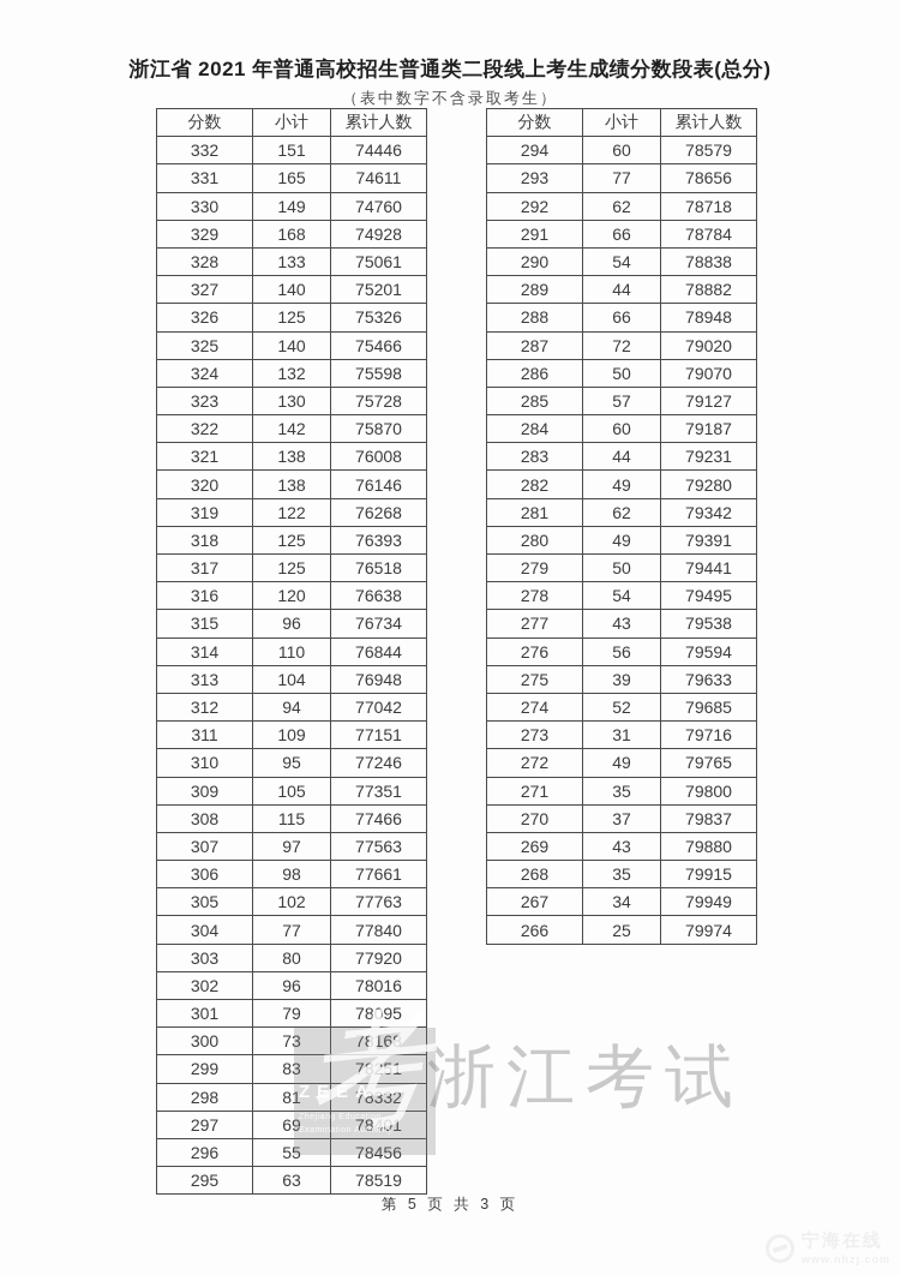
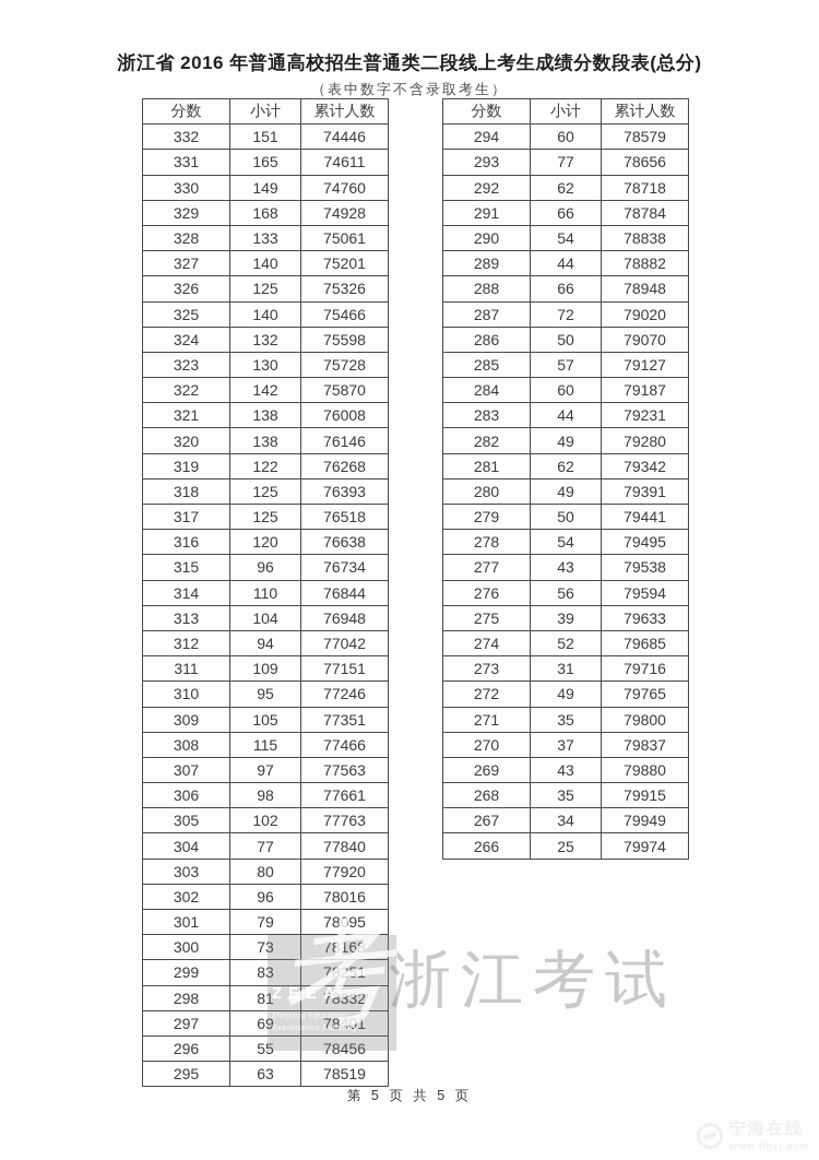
- 浙江省 2021 年普通高校招生普通类二段线上考生成绩分数段表(总分)
+ 浙江省 2016 年普通高校招生普通类二段线上考生成绩分数段表(总分)
  （表中数字不含录取考生）
  浙江考试
  分数	小计	累计人数
  332	151	74446
  331	165	74611
  330	149	74760
  329	168	74928
  328	133	75061
  327	140	75201
  326	125	75326
  325	140	75466
  324	132	75598
  323	130	75728
  322	142	75870
  321	138	76008
  320	138	76146
  319	122	76268
  318	125	76393
  317	125	76518
  316	120	76638
  315	96	76734
  314	110	76844
  313	104	76948
  312	94	77042
  311	109	77151
  310	95	77246
  309	105	77351
  308	115	77466
  307	97	77563
  306	98	77661
  305	102	77763
  304	77	77840
  303	80	77920
  302	96	78016
  301	79	78095
  300	73	78168
  299	83	78251
  298	81	78332
  297	69	78401
  296	55	78456
  295	63	78519
  分数	小计	累计人数
  294	60	78579
  293	77	78656
  292	62	78718
  291	66	78784
  290	54	78838
  289	44	78882
  288	66	78948
  287	72	79020
  286	50	79070
  285	57	79127
  284	60	79187
  283	44	79231
  282	49	79280
  281	62	79342
  280	49	79391
  279	50	79441
  278	54	79495
  277	43	79538
  276	56	79594
  275	39	79633
  274	52	79685
  273	31	79716
  272	49	79765
  271	35	79800
  270	37	79837
  269	43	79880
  268	35	79915
  267	34	79949
  266	25	79974
  ZEEA
- 第 5 页 共 3 页
+ 第 5 页 共 5 页
